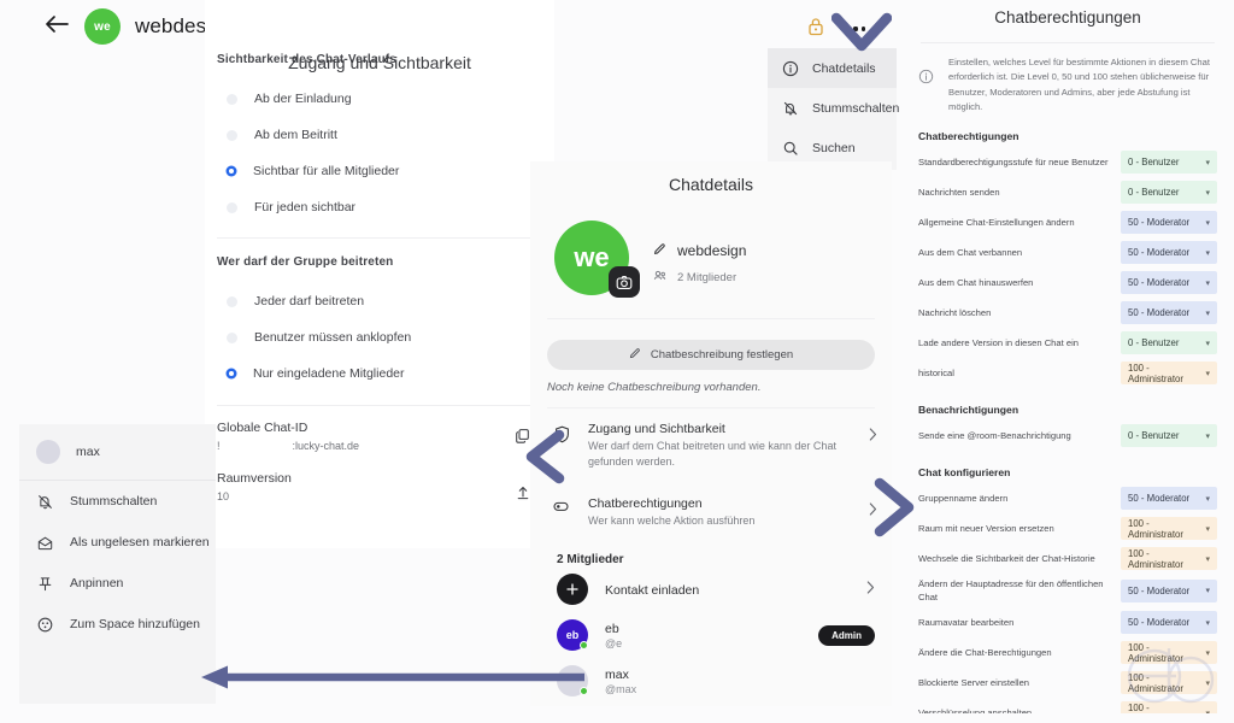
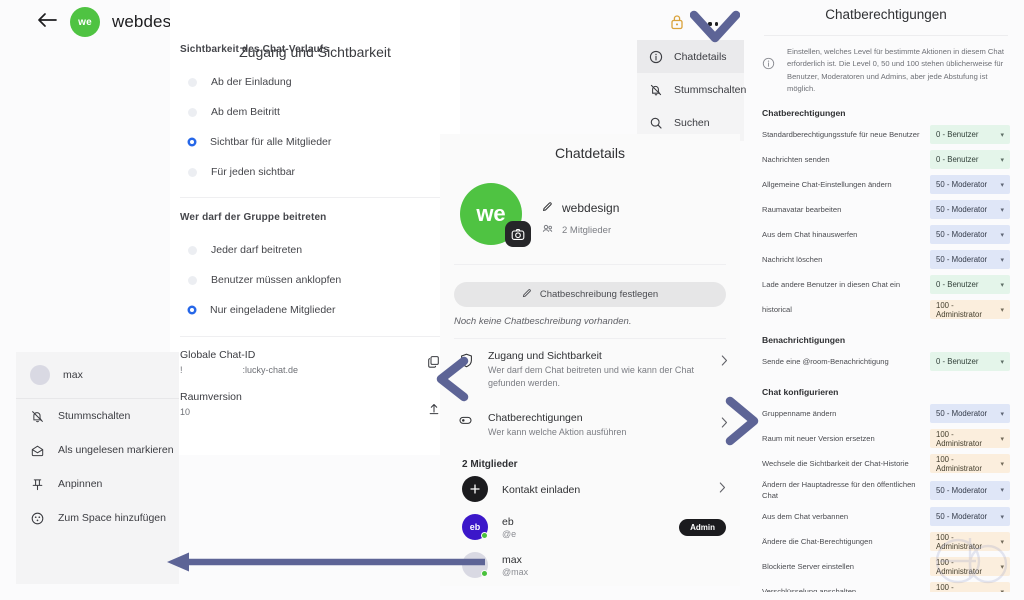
  we
  Chatdetails
  Stummschalten
  Suchen
  Sichtbarkeit des Chat-Verlaufs
  Ab der Einladung
  Ab dem Beitritt
  Sichtbar für alle Mitglieder
  Für jeden sichtbar
  Wer darf der Gruppe beitreten
  Jeder darf beitreten
  Benutzer müssen anklopfen
  Nur eingeladene Mitglieder
  Globale Chat-ID
  !
  :lucky-chat.de
  Raumversion
  10
  max
  Stummschalten
  Als ungelesen markieren
  Anpinnen
  Zum Space hinzufügen
  Zugang und Sichtbarkeit
  Chatdetails
  we
  webdesign
  2 Mitglieder
  Chatbeschreibung festlegen
  Noch keine Chatbeschreibung vorhanden.
  Zugang und Sichtbarkeit
  Wer darf dem Chat beitreten und wie kann der Chat gefunden werden.
  Chatberechtigungen
  Wer kann welche Aktion ausführen
  2 Mitglieder
  Kontakt einladen
  eb
  eb
  @e
  Admin
  max
  @max
  Chatberechtigungen
  Einstellen, welches Level für bestimmte Aktionen in diesem Chat erforderlich ist. Die Level 0, 50 und 100 stehen üblicherweise für Benutzer, Moderatoren und Admins, aber jede Abstufung ist möglich.
  Chatberechtigungen
  Standardberechtigungsstufe für neue Benutzer
  0 - Benutzer
  Nachrichten senden
  0 - Benutzer
  Allgemeine Chat-Einstellungen ändern
  50 - Moderator
- Aus dem Chat verbannen
+ Raumavatar bearbeiten
  50 - Moderator
  Aus dem Chat hinauswerfen
  50 - Moderator
  Nachricht löschen
  50 - Moderator
- Lade andere Version in diesen Chat ein
+ Lade andere Benutzer in diesen Chat ein
  0 - Benutzer
  historical
  100 - Administrator
  Benachrichtigungen
  Sende eine @room-Benachrichtigung
  0 - Benutzer
  Chat konfigurieren
  Gruppenname ändern
  50 - Moderator
  Raum mit neuer Version ersetzen
  100 - Administrator
  Wechsele die Sichtbarkeit der Chat-Historie
  100 - Administrator
  Ändern der Hauptadresse für den öffentlichen Chat
  50 - Moderator
- Raumavatar bearbeiten
+ Aus dem Chat verbannen
  50 - Moderator
  Ändere die Chat-Berechtigungen
  100 - Administrator
  Blockierte Server einstellen
  100 - Administrator
  Verschlüsselung anschalten
